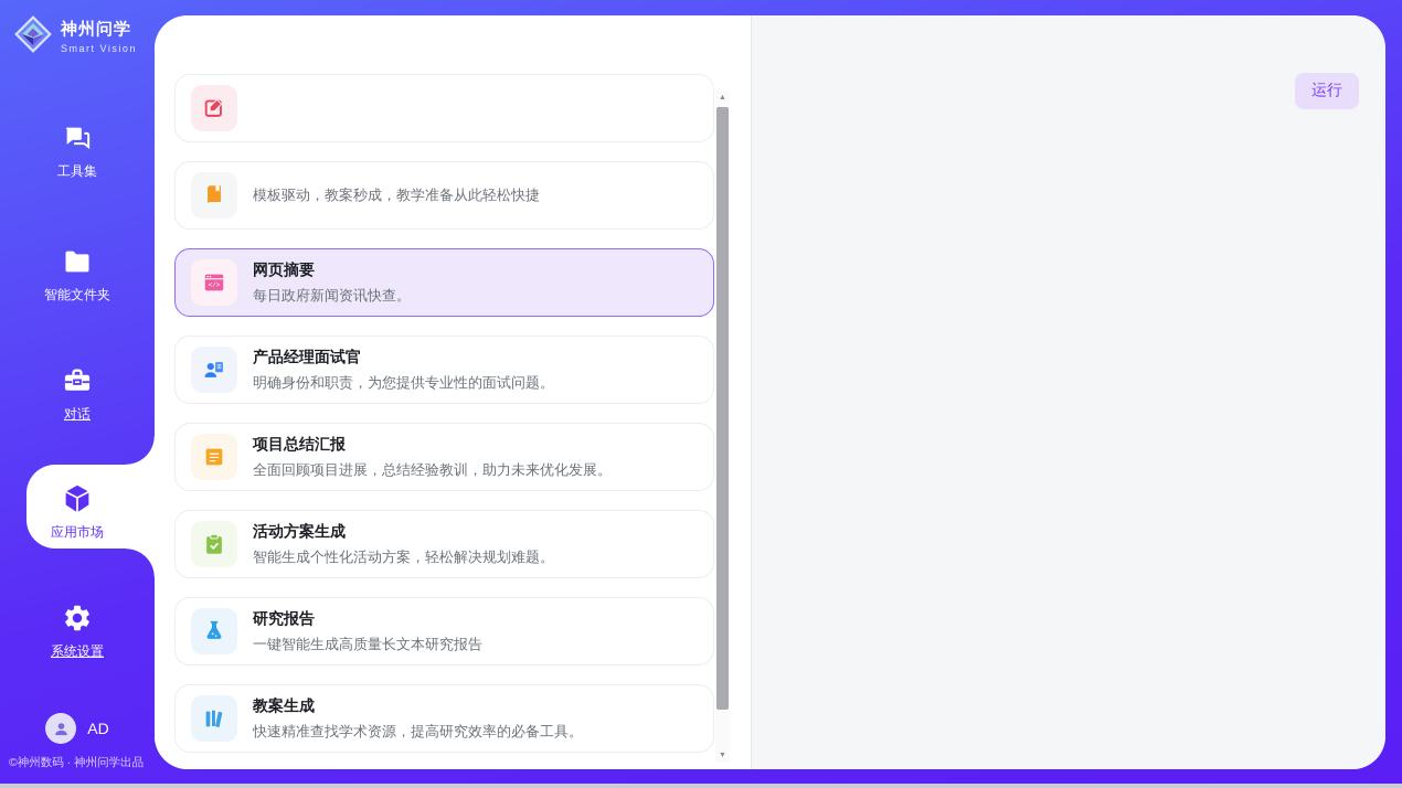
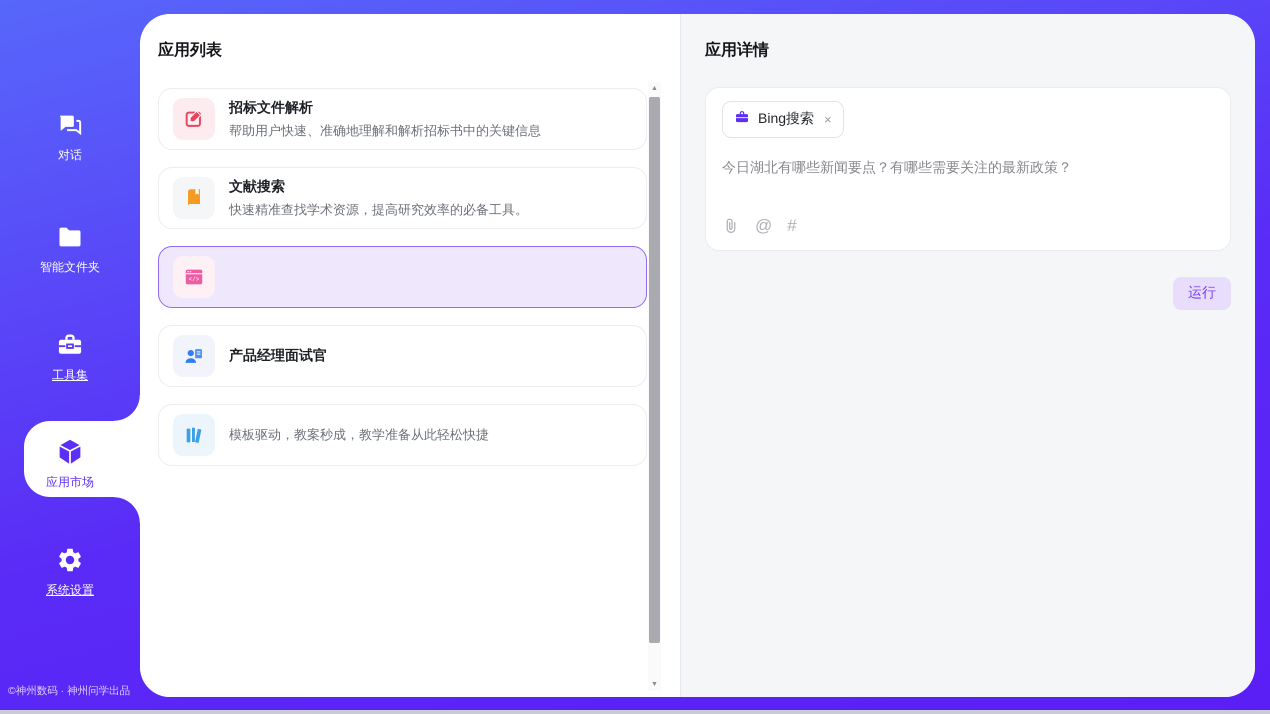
- 神州问学
- Smart Vision
- 工具集
+ 对话
  智能文件夹
- 对话
+ 工具集
  应用市场
  系统设置
- AD
  ©神州数码 · 神州问学出品
+ 应用列表
+ 招标文件解析
+ 帮助用户快速、准确地理解和解析招标书中的关键信息
+ 文献搜索
- 模板驱动，教案秒成，教学准备从此轻松快捷
+ 快速精准查找学术资源，提高研究效率的必备工具。
- 网页摘要
- 每日政府新闻资讯快查。
  产品经理面试官
- 明确身份和职责，为您提供专业性的面试问题。
- 项目总结汇报
- 全面回顾项目进展，总结经验教训，助力未来优化发展。
- 活动方案生成
- 智能生成个性化活动方案，轻松解决规划难题。
- 研究报告
- 一键智能生成高质量长文本研究报告
- 教案生成
- 快速精准查找学术资源，提高研究效率的必备工具。
+ 模板驱动，教案秒成，教学准备从此轻松快捷
+ 应用详情
+ Bing搜索
+ ×
+ 今日湖北有哪些新闻要点？有哪些需要关注的最新政策？
+ @
+ #
  运行
